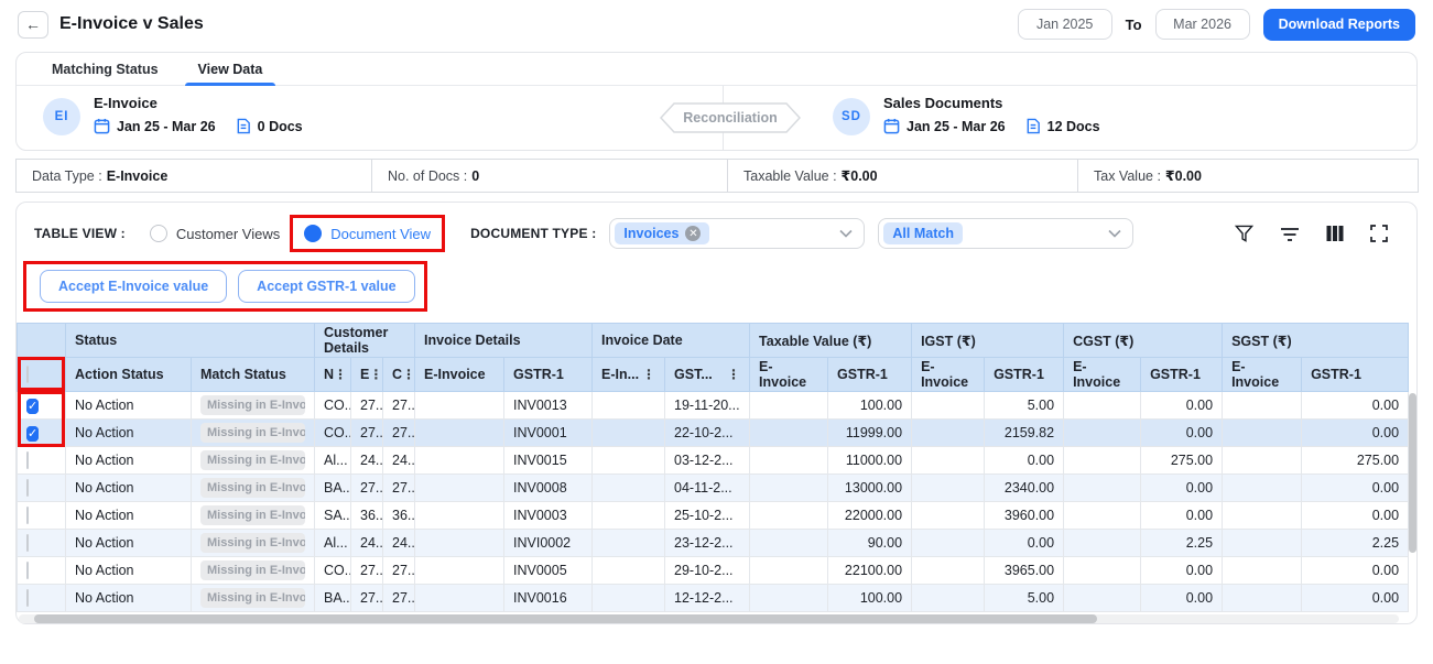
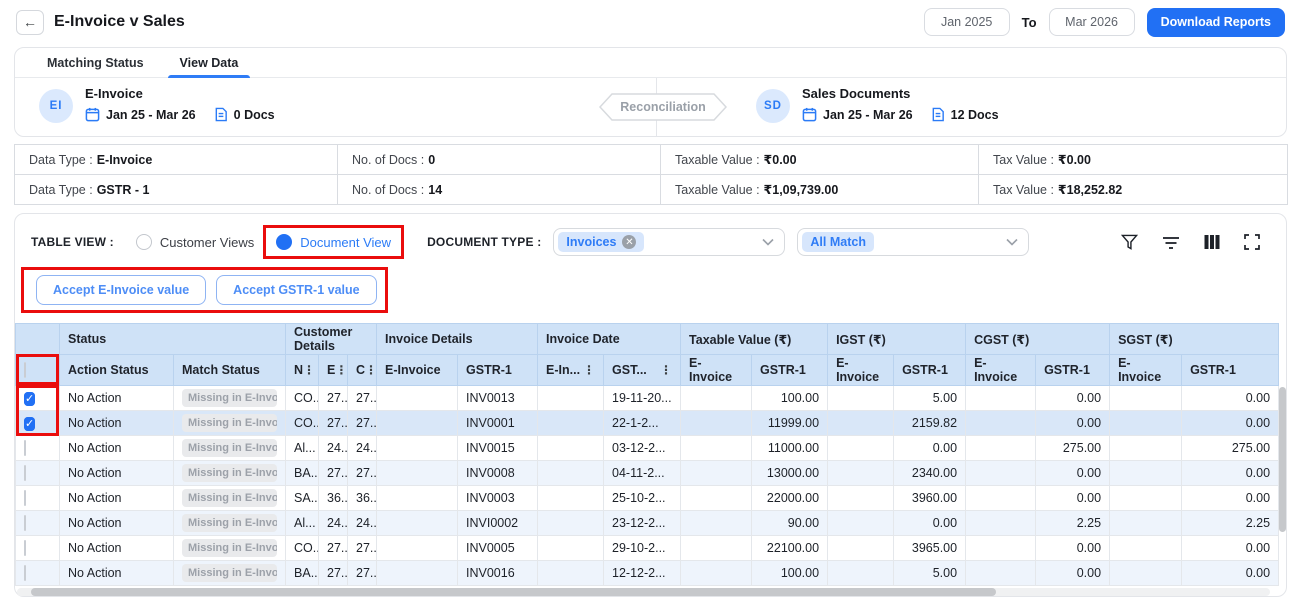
  ←
  E-Invoice v Sales
  Jan 2025
  To
  Mar 2026
  Download Reports
  Matching Status
  View Data
  EI
  E-Invoice
  Jan 25 - Mar 26
  0 Docs
  Reconciliation
  SD
  Sales Documents
  Jan 25 - Mar 26
  12 Docs
  Data Type : E-Invoice	No. of Docs : 0	Taxable Value : ₹0.00	Tax Value : ₹0.00
+ Data Type : GSTR - 1	No. of Docs : 14	Taxable Value : ₹1,09,739.00	Tax Value : ₹18,252.82
  TABLE VIEW :
  Customer Views
  Document View
  DOCUMENT TYPE :
  Invoices
  ✕
  All Match
  Accept E-Invoice value
  Accept GSTR-1 value
  	Status	Customer Details	Invoice Details	Invoice Date	Taxable Value (₹)	IGST (₹)	CGST (₹)	SGST (₹)
  	Action Status	Match Status	N⋮	E⋮	C⋮	E-Invoice	GSTR-1	E-In... ⋮	GST... ⋮	E-Invoice	GSTR-1	E-Invoice	GSTR-1	E-Invoice	GSTR-1	E-Invoice	GSTR-1
  ✓	No Action	Missing in E-Invo	CO..	27..	27..		INV0013		19-11-20...		100.00		5.00		0.00		0.00
- ✓	No Action	Missing in E-Invo	CO..	27..	27..		INV0001		22-10-2...		11999.00		2159.82		0.00		0.00
+ ✓	No Action	Missing in E-Invo	CO..	27..	27..		INV0001		22-1-2...		11999.00		2159.82		0.00		0.00
  	No Action	Missing in E-Invo	Al...	24..	24..		INV0015		03-12-2...		11000.00		0.00		275.00		275.00
  	No Action	Missing in E-Invo	BA..	27..	27..		INV0008		04-11-2...		13000.00		2340.00		0.00		0.00
  	No Action	Missing in E-Invo	SA..	36..	36..		INV0003		25-10-2...		22000.00		3960.00		0.00		0.00
  	No Action	Missing in E-Invo	Al...	24..	24..		INVI0002		23-12-2...		90.00		0.00		2.25		2.25
  	No Action	Missing in E-Invo	CO..	27..	27..		INV0005		29-10-2...		22100.00		3965.00		0.00		0.00
  	No Action	Missing in E-Invo	BA..	27..	27..		INV0016		12-12-2...		100.00		5.00		0.00		0.00
